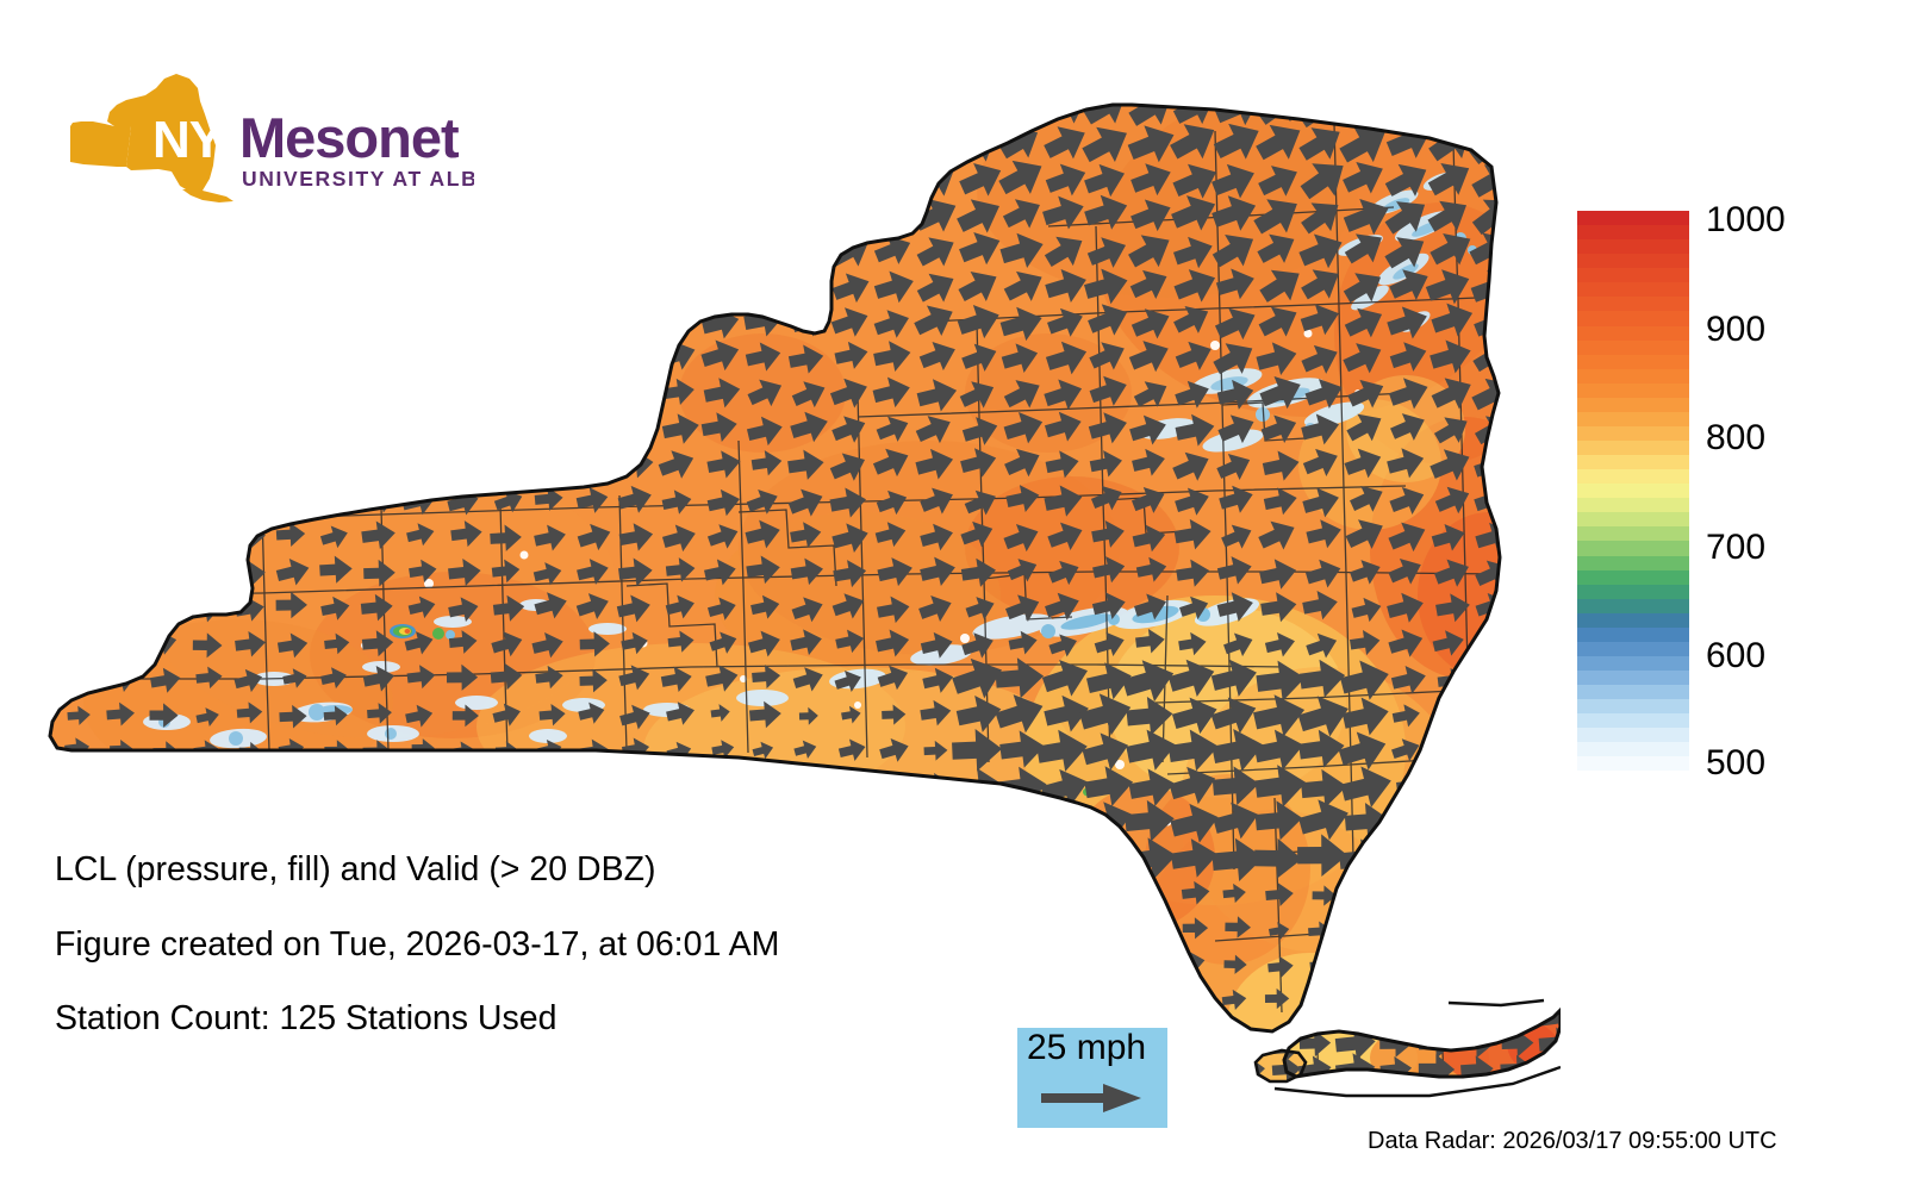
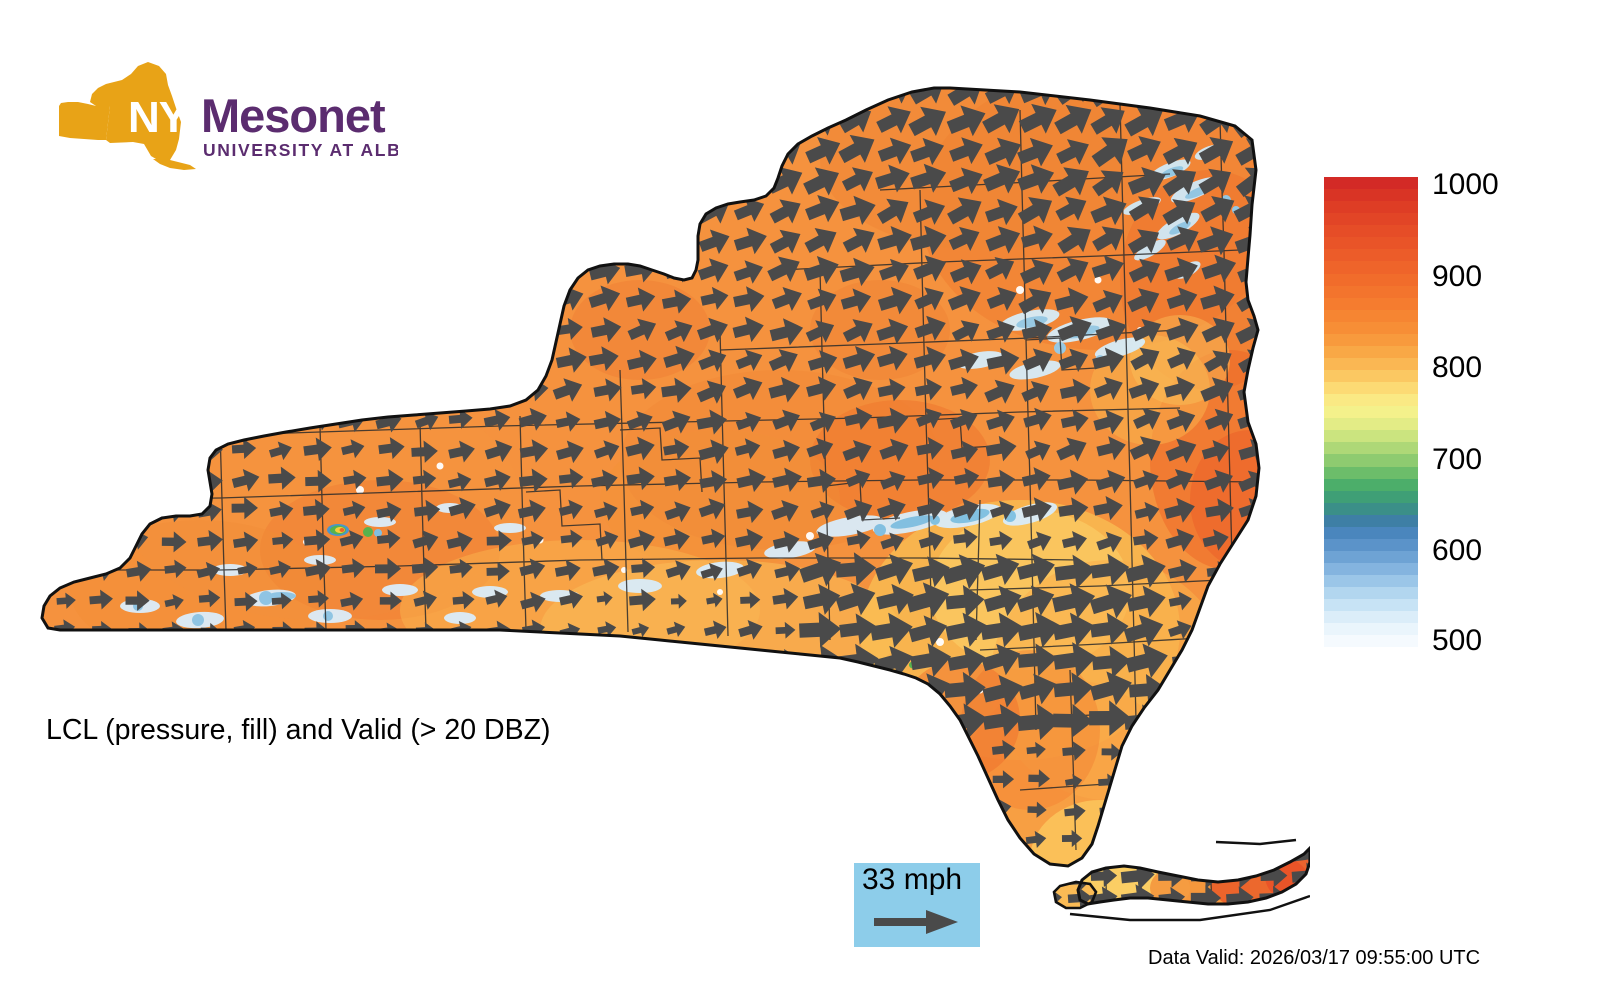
  NYS
  Mesonet
  UNIVERSITY AT ALB
  1000
  900
  800
  700
  600
  500
  LCL (pressure, fill) and Valid (> 20 DBZ)
- Figure created on Tue, 2026-03-17, at 06:01 AM
- Station Count: 125 Stations Used
- 25 mph
+ 33 mph
- Data Radar: 2026/03/17 09:55:00 UTC
+ Data Valid: 2026/03/17 09:55:00 UTC
